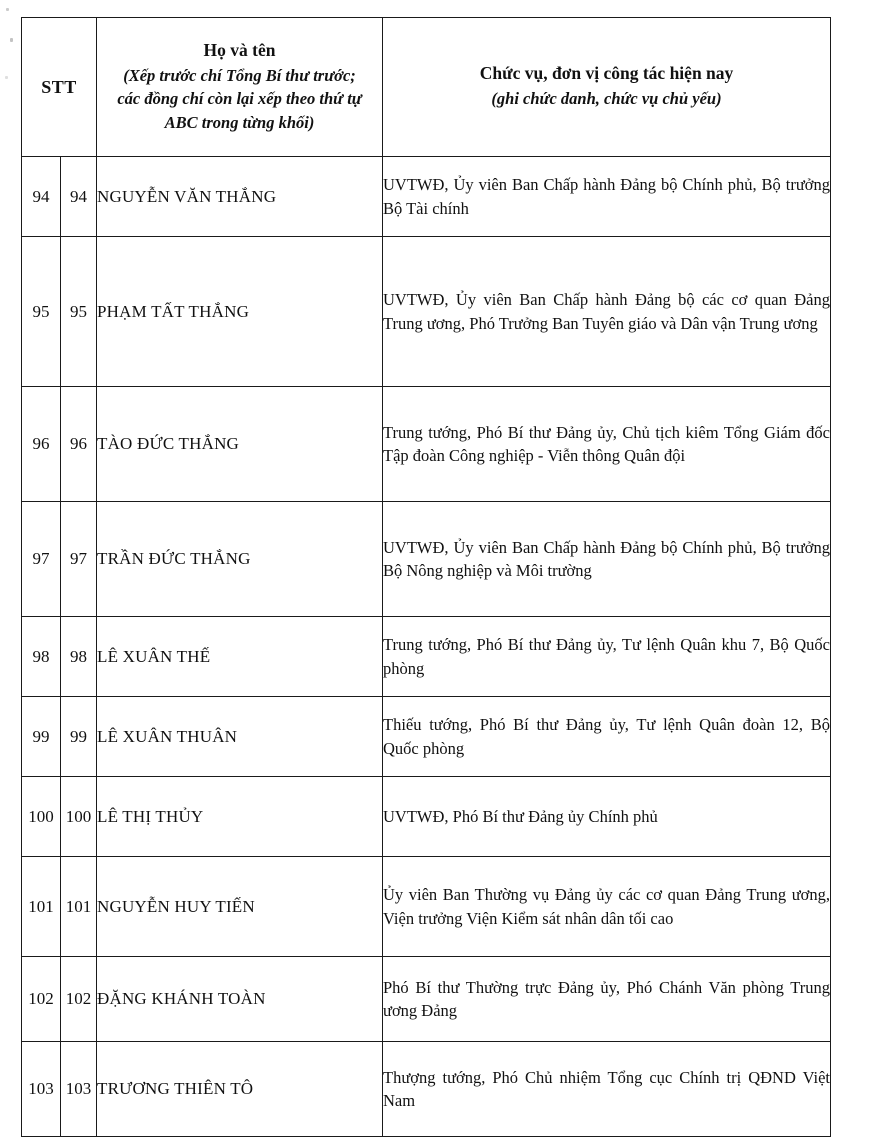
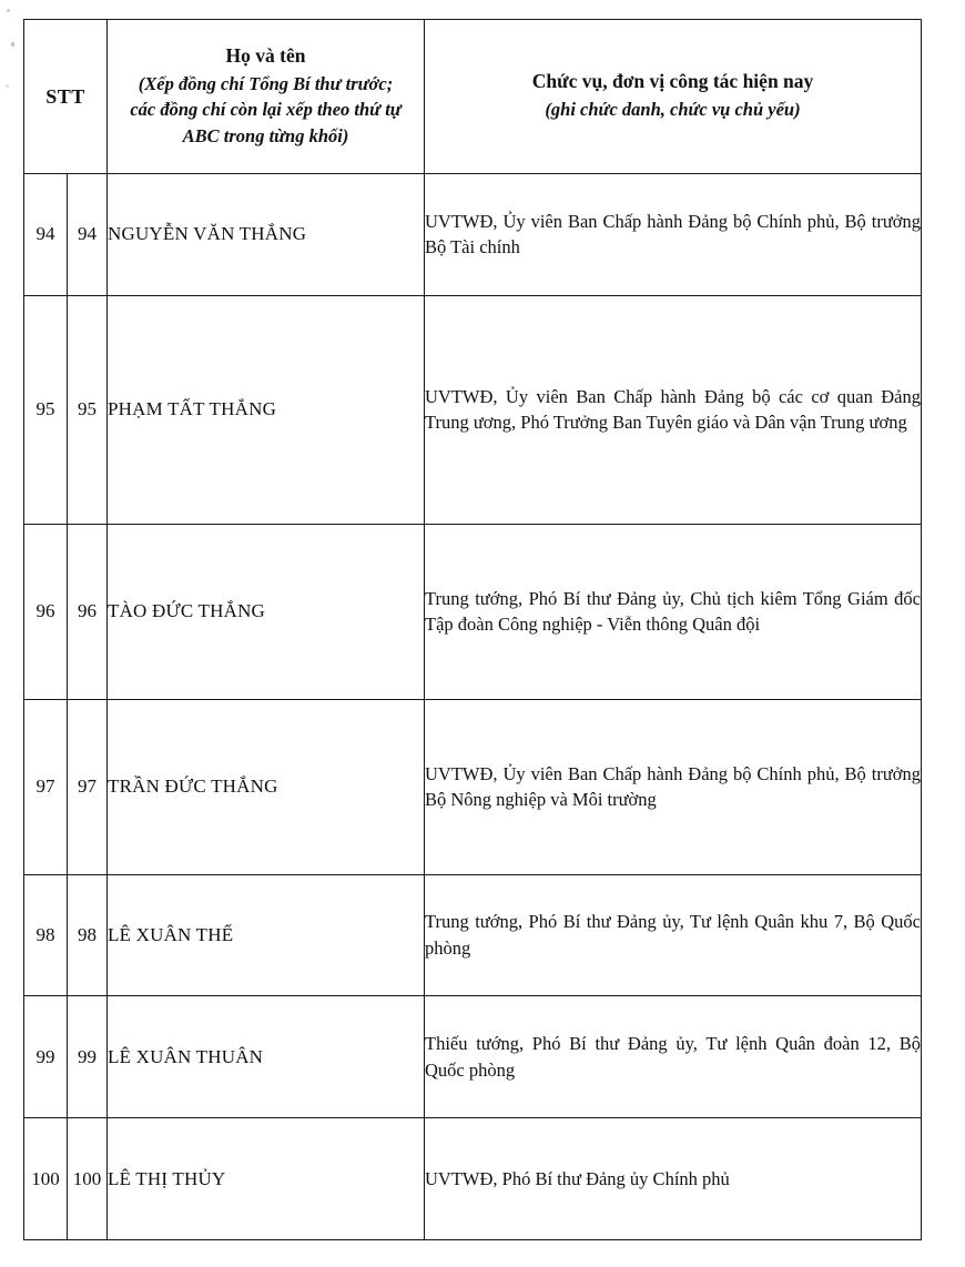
- STT	Họ và tên (Xếp trước chí Tổng Bí thư trước; các đồng chí còn lại xếp theo thứ tự ABC trong từng khối)	Chức vụ, đơn vị công tác hiện nay (ghi chức danh, chức vụ chủ yếu)
+ STT	Họ và tên (Xếp đồng chí Tổng Bí thư trước; các đồng chí còn lại xếp theo thứ tự ABC trong từng khối)	Chức vụ, đơn vị công tác hiện nay (ghi chức danh, chức vụ chủ yếu)
  94	94	NGUYỄN VĂN THẮNG	UVTWĐ, Ủy viên Ban Chấp hành Đảng bộ Chính phủ, Bộ trưởngBộ Tài chính
  95	95	PHẠM TẤT THẮNG	UVTWĐ, Ủy viên Ban Chấp hành Đảng bộ các cơ quan ĐảngTrung ương, Phó Trưởng Ban Tuyên giáo và Dân vận Trung ương
  96	96	TÀO ĐỨC THẮNG	Trung tướng, Phó Bí thư Đảng ủy, Chủ tịch kiêm Tổng Giám đốcTập đoàn Công nghiệp - Viễn thông Quân đội
  97	97	TRẦN ĐỨC THẮNG	UVTWĐ, Ủy viên Ban Chấp hành Đảng bộ Chính phủ, Bộ trưởngBộ Nông nghiệp và Môi trường
  98	98	LÊ XUÂN THẾ	Trung tướng, Phó Bí thư Đảng ủy, Tư lệnh Quân khu 7, Bộ Quốcphòng
  99	99	LÊ XUÂN THUÂN	Thiếu tướng, Phó Bí thư Đảng ủy, Tư lệnh Quân đoàn 12, BộQuốc phòng
  100	100	LÊ THỊ THỦY	UVTWĐ, Phó Bí thư Đảng ủy Chính phủ
- 101	101	NGUYỄN HUY TIẾN	Ủy viên Ban Thường vụ Đảng ủy các cơ quan Đảng Trung ương,Viện trưởng Viện Kiểm sát nhân dân tối cao
- 102	102	ĐẶNG KHÁNH TOÀN	Phó Bí thư Thường trực Đảng ủy, Phó Chánh Văn phòng Trungương Đảng
- 103	103	TRƯƠNG THIÊN TÔ	Thượng tướng, Phó Chủ nhiệm Tổng cục Chính trị QĐND ViệtNam
